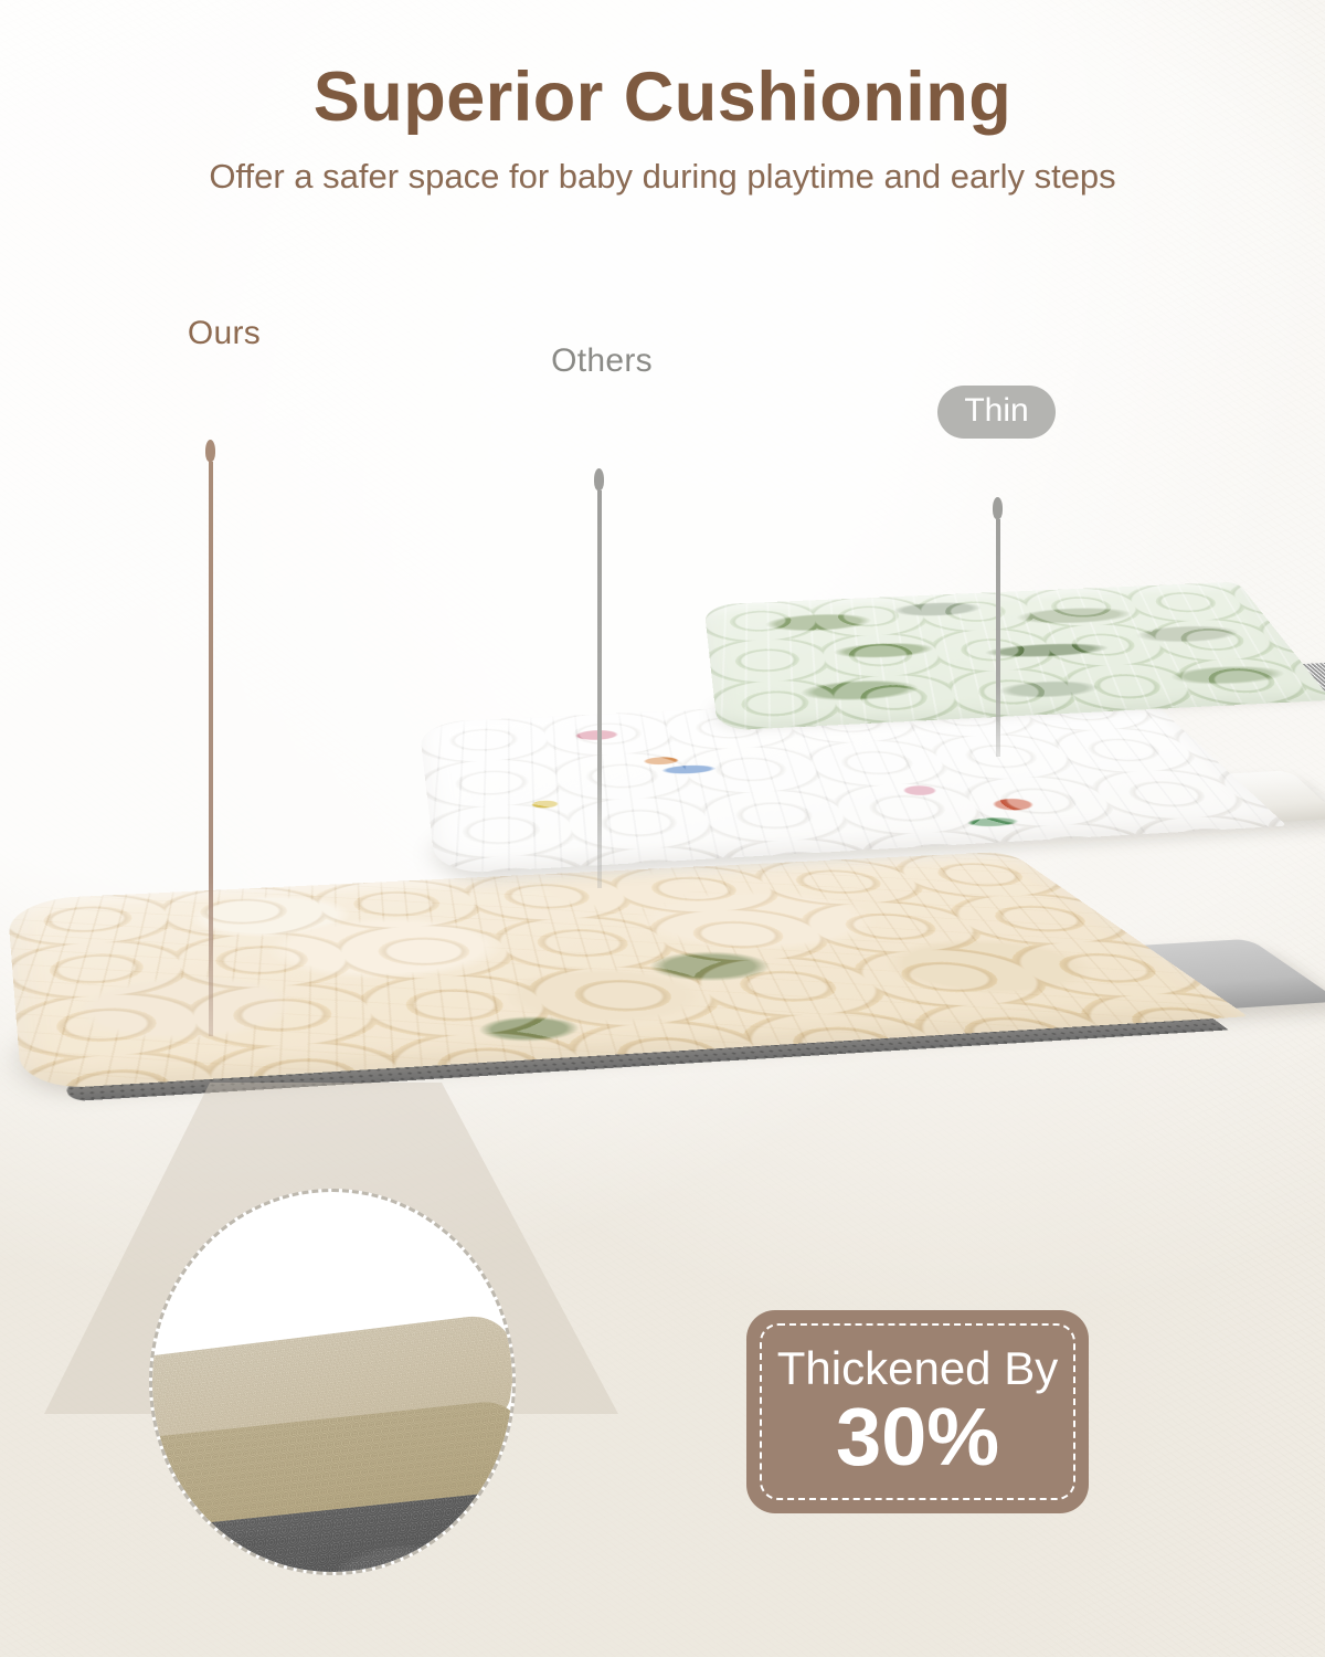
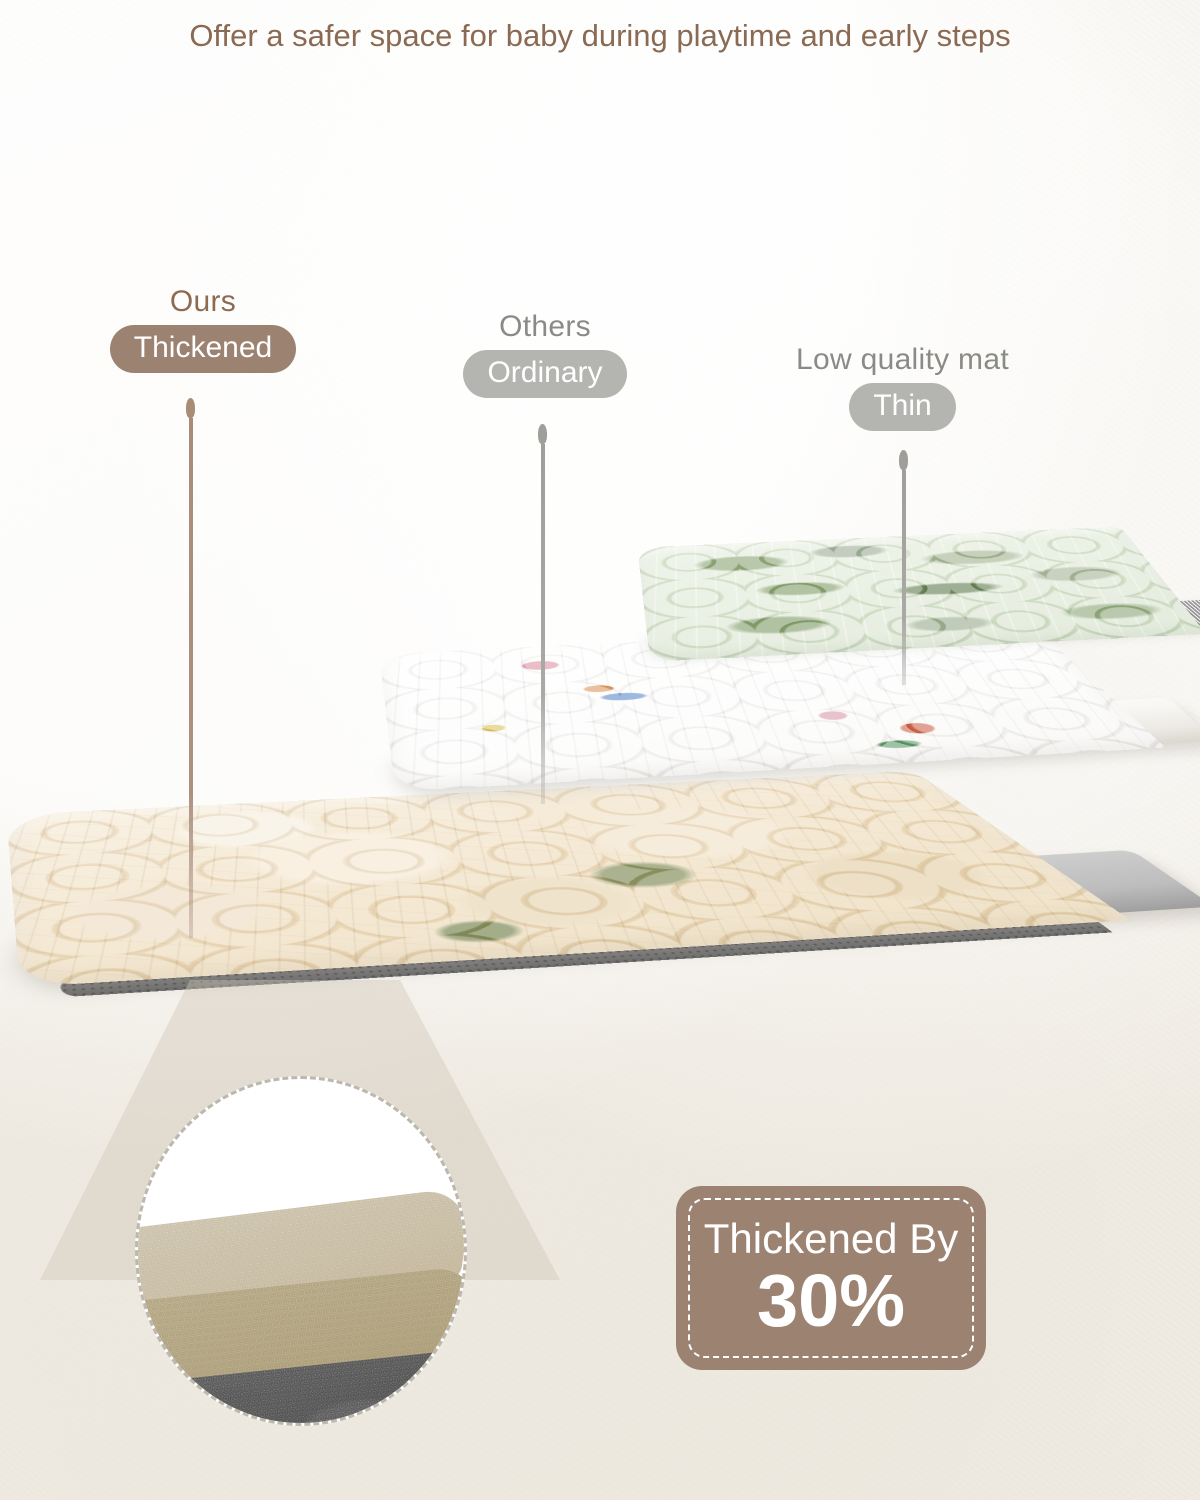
- Superior Cushioning
  Offer a safer space for baby during playtime and early steps
  Ours
+ Thickened
  Others
+ Ordinary
+ Low quality mat
  Thin
  Thickened By
  30%
